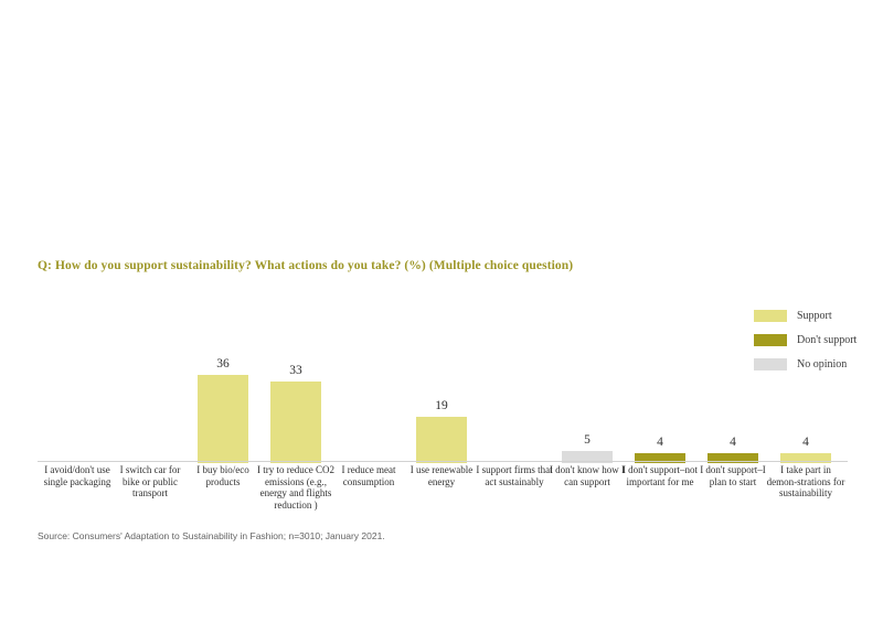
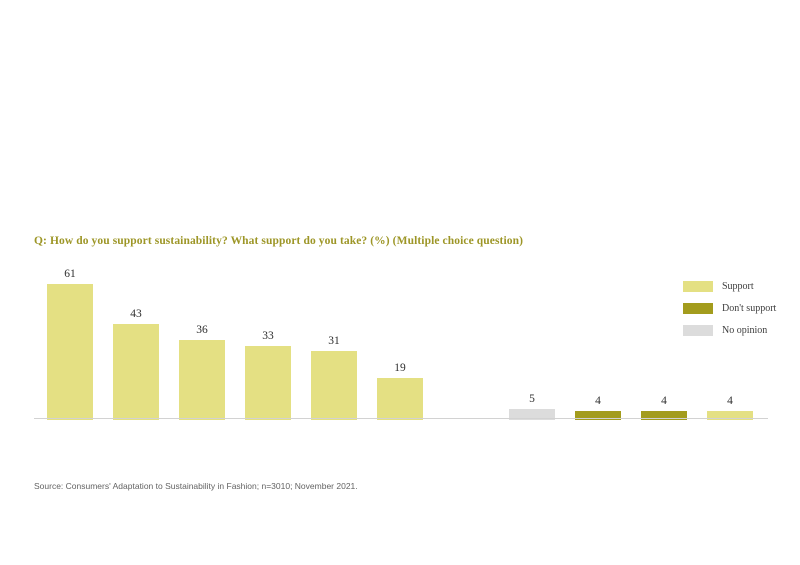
- Q: How do you support sustainability? What actions do you take? (%) (Multiple choice question)
+ Q: How do you support sustainability? What support do you take? (%) (Multiple choice question)
  Support
  Don't support
  No opinion
+ 61
+ 43
  36
  33
+ 31
  19
  5
  4
  4
  4
- I avoid/don't use single packaging
- I switch car for bike or public transport
- I buy bio/eco products
- I try to reduce CO2 emissions (e.g., energy and flights reduction )
- I reduce meat consumption
- I use renewable energy
- I support firms that act sustainably
- I don't know how I can support
- I don't support–not important for me
- I don't support–I plan to start
- I take part in demon-strations for sustainability
- Source: Consumers' Adaptation to Sustainability in Fashion; n=3010; January 2021.
+ Source: Consumers' Adaptation to Sustainability in Fashion; n=3010; November 2021.
